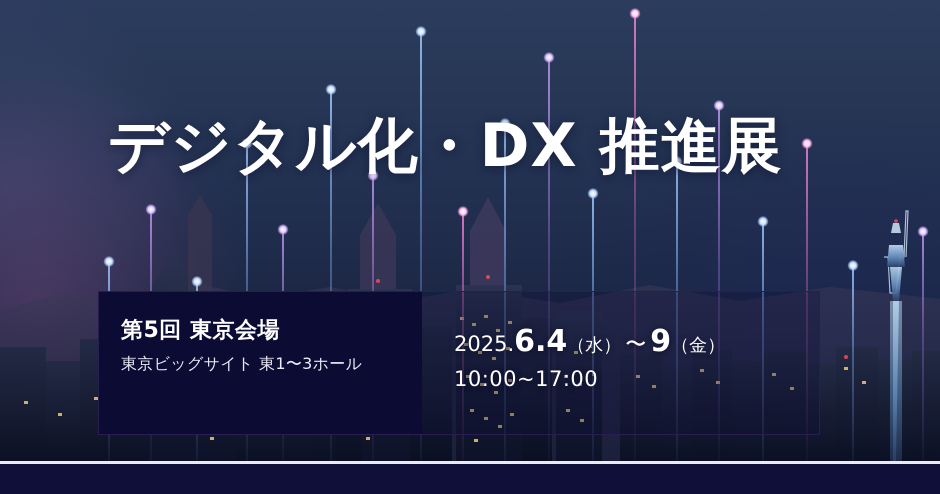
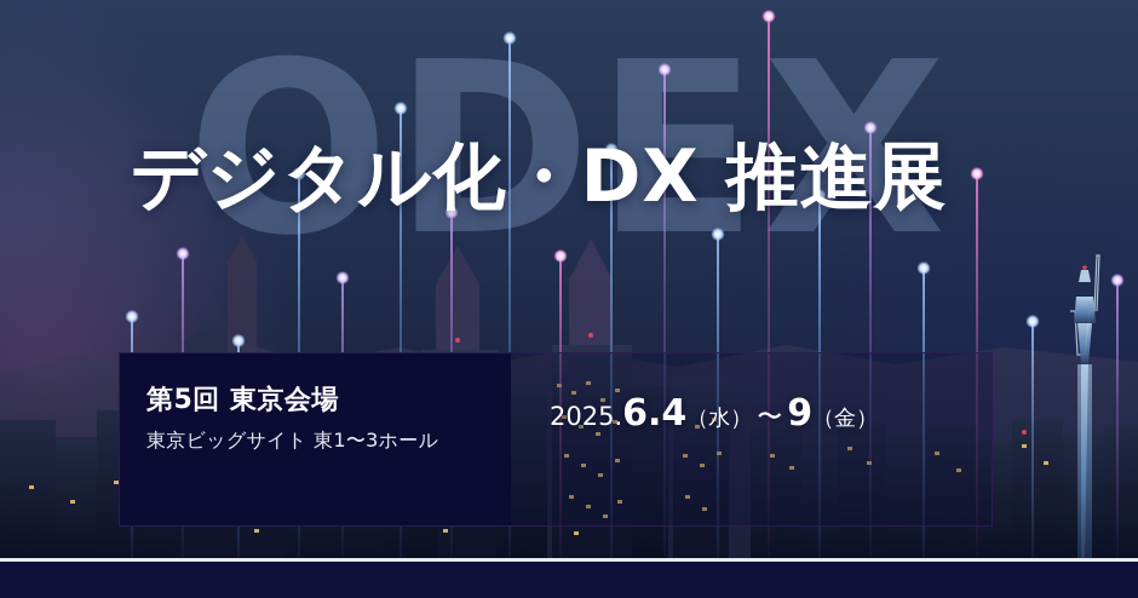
+ ODEX
  デジタル化・DX 推進展
  第5回 東京会場
  東京ビッグサイト 東1〜3ホール
  2025.6.4（水） 〜 9（金）
- 10:00~17:00
